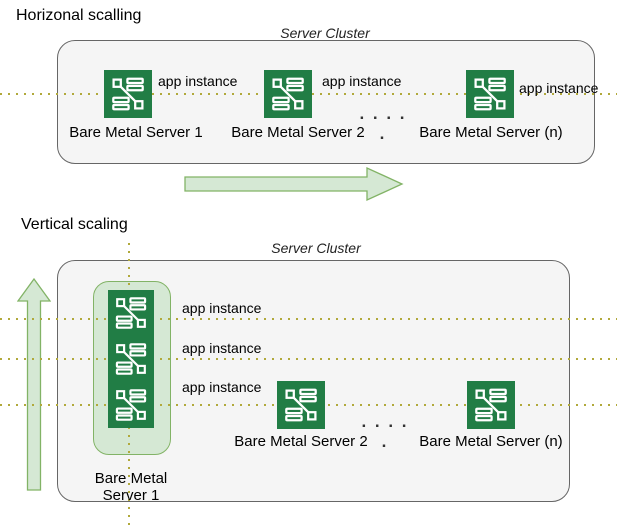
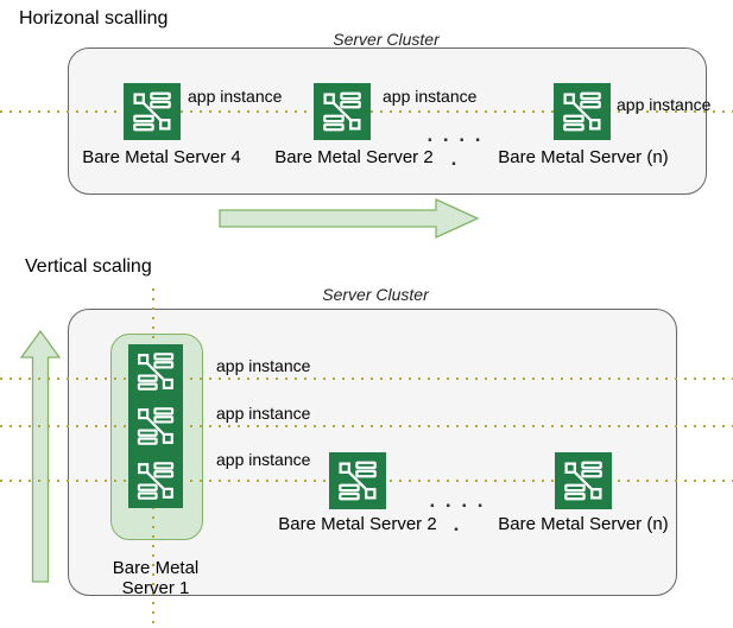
  Horizonal scalling
  Server Cluster
  app instance
  app instance
  app instance
- Bare Metal Server 1
+ Bare Metal Server 4
  Bare Metal Server 2
  . . . . .
  Bare Metal Server (n)
  Vertical scaling
  Server Cluster
  app instance
  app instance
  app instance
  Bare Metal Server 2
  . . . . .
  Bare Metal Server (n)
  Bare Metal
  Server 1
